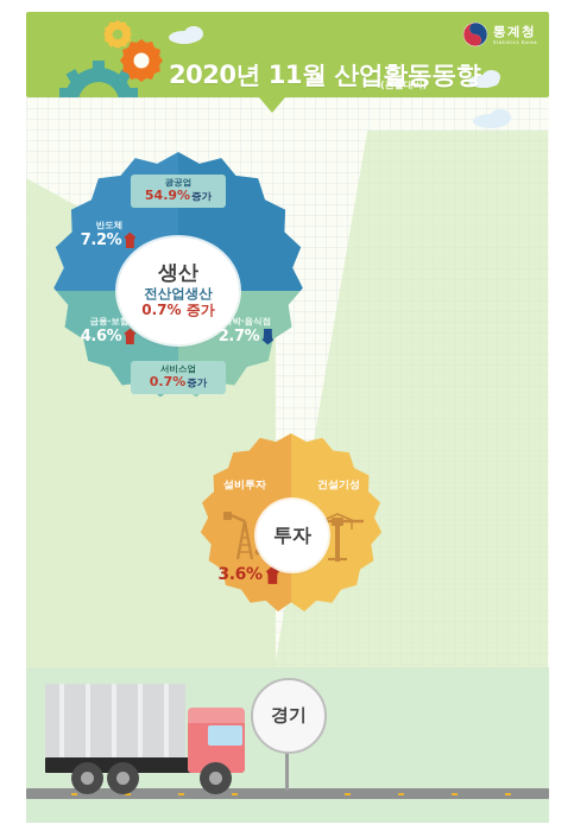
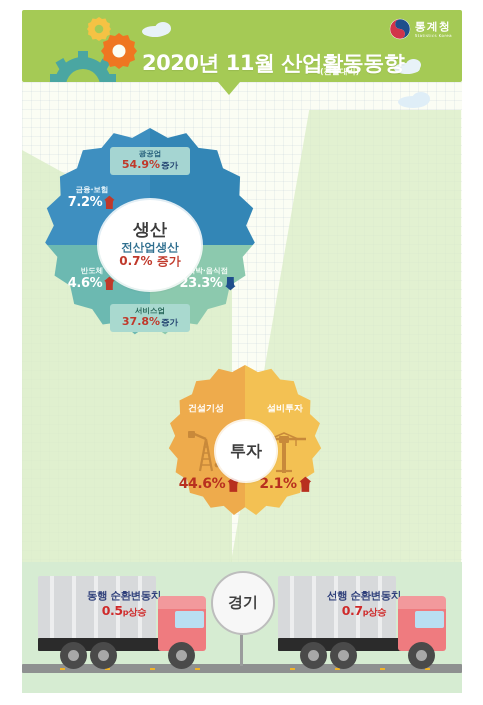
  2020년 11월 산업활동동향
  (전월대비)
  통계청
  광공업
  54.9%증가
  서비스업
- 0.7%증가
+ 37.8%증가
- 반도체
+ 금융·보험
  7.2%
- 금융·보험
+ 반도체
  4.6%
  박·음식점
- 2.7%
+ 23.3%
  생산
  전산업생산
  0.7% 증가
- 설비투자
+ 건설기성
- 3.6%
+ 44.6%
- 건설기성
+ 설비투자
+ 2.1%
  투자
  경기
+ 동행 순환변동치
+ 0.5p상승
+ 선행 순환변동치
+ 0.7p상승
